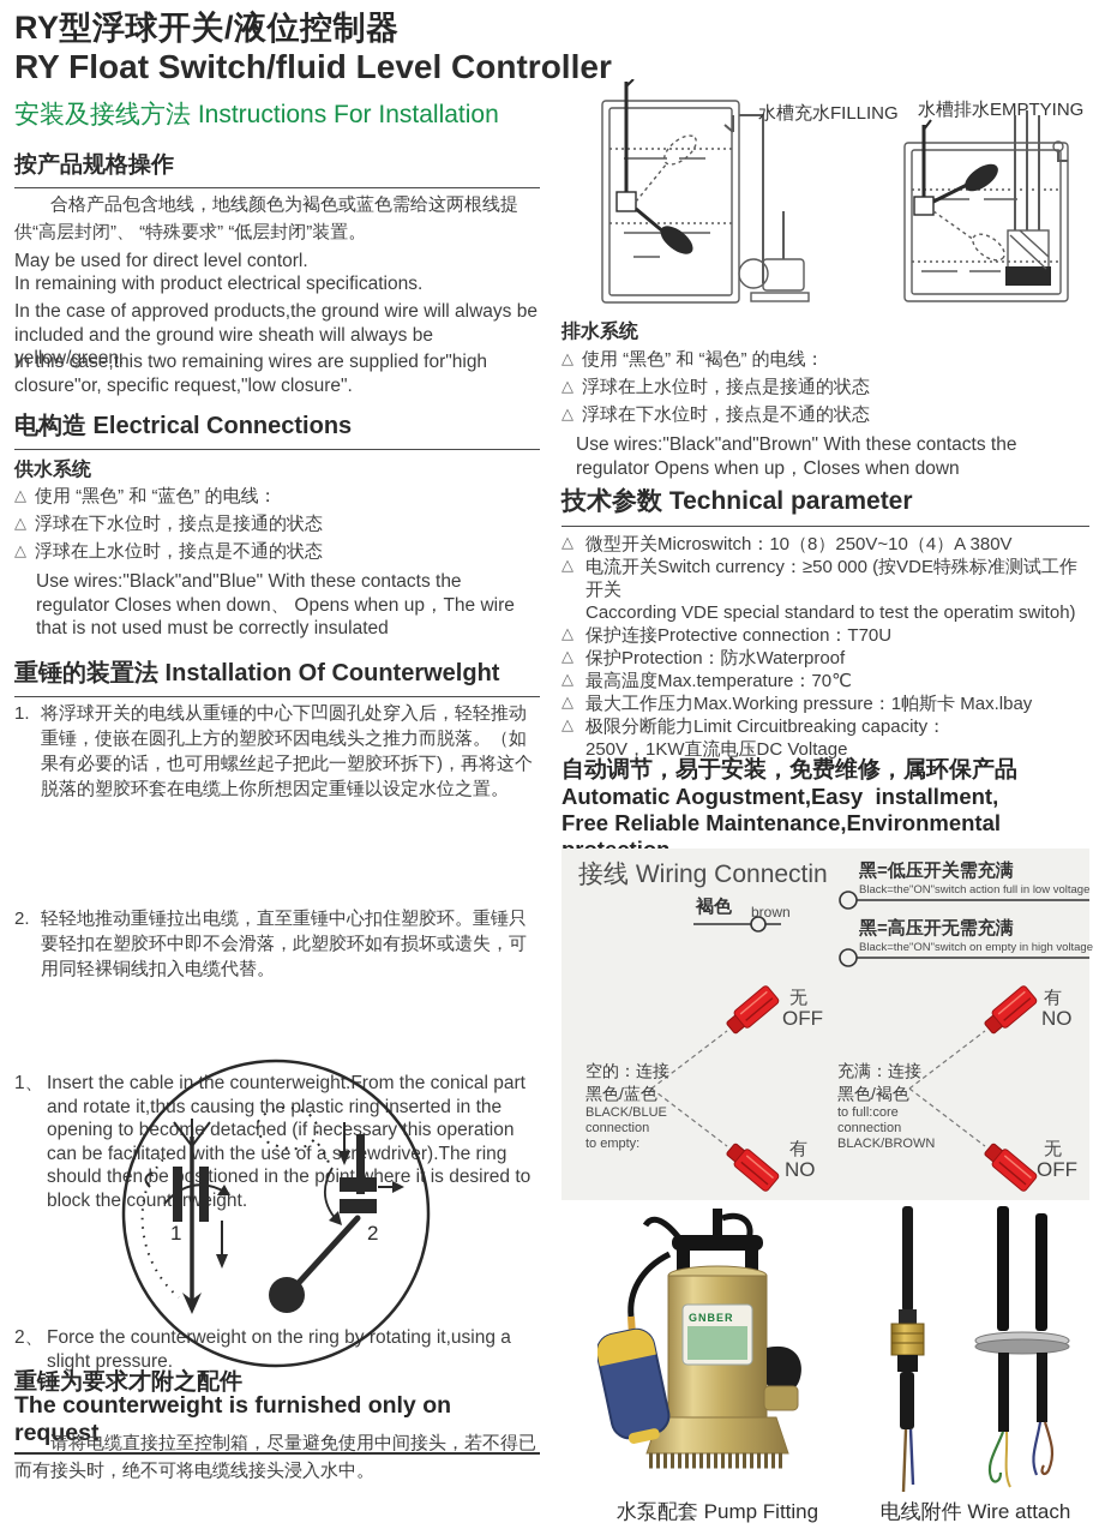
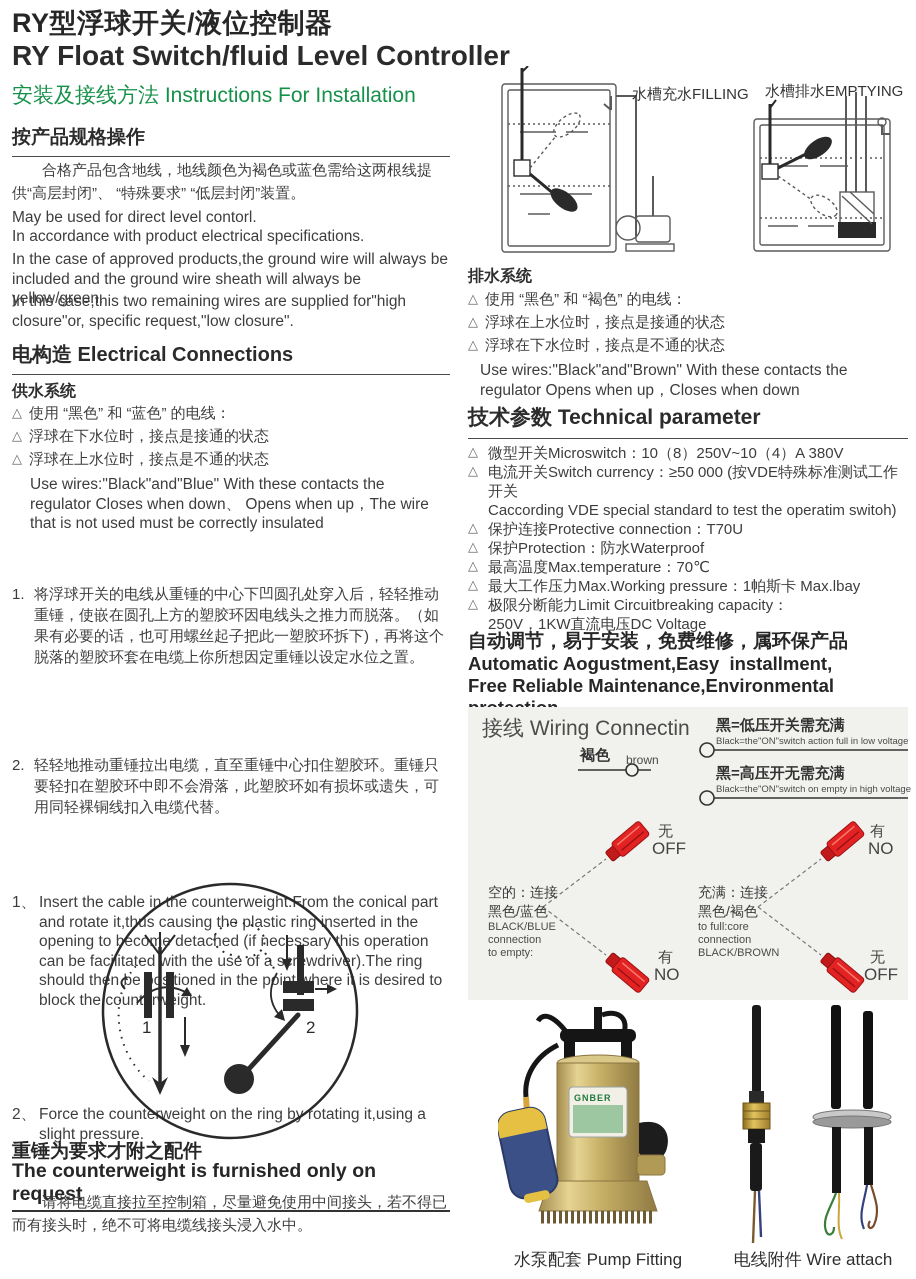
  RY型浮球开关/液位控制器
  RY Float Switch/fluid Level Controller
  安装及接线方法 Instructions For Installation
  按产品规格操作
  合格产品包含地线，地线颜色为褐色或蓝色需给这两根线提供“高层封闭”、 “特殊要求” “低层封闭”装置。
  May be used for direct level contorl.
- In remaining with product electrical specifications.
+ In accordance with product electrical specifications.
  In the case of approved products,the ground wire will always be included and the ground wire sheath will always be yellow/green.
  In this case,this two remaining wires are supplied for"high closure"or, specific request,"low closure".
  电构造 Electrical Connections
  供水系统
  △
  使用 “黑色” 和 “蓝色” 的电线：
  △
  浮球在下水位时，接点是接通的状态
  △
  浮球在上水位时，接点是不通的状态
  Use wires:"Black"and"Blue" With these contacts the regulator Closes when down、 Opens when up，The wire that is not used must be correctly insulated
- 重锤的装置法 Installation Of Counterwelght
  1.
  将浮球开关的电线从重锤的中心下凹圆孔处穿入后，轻轻推动重锤，使嵌在圆孔上方的塑胶环因电线头之推力而脱落。（如果有必要的话，也可用螺丝起子把此一塑胶环拆下)，再将这个脱落的塑胶环套在电缆上你所想因定重锤以设定水位之置。
  2.
  轻轻地推动重锤拉出电缆，直至重锤中心扣住塑胶环。重锤只要轻扣在塑胶环中即不会滑落，此塑胶环如有损坏或遗失，可用同轻裸铜线扣入电缆代替。
  1、
  Insert the cable in the counterweight.rom the conical part and rotate it,thus causing the plastic ring inserted in the opening to become detached (if necessaryhis operation can be faclitated with the use of a srwdrivr).The ring should thn beotioned in the point where i is desired to block the counrwight.
  2、
  Force the counteweight on the ring by rotating it,using a slight pressure.
  1
  2
  重锤为要求才附之配件
  The counterweight is furnished only on request
  请将电缆直接拉至控制箱，尽量避免使用中间接头，若不得已而有接头时，绝不可将电缆线接头浸入水中。
  水槽充水FILLING
  水槽排水EMPTYING
  排水系统
  △
  使用 “黑色” 和 “褐色” 的电线：
  △
  浮球在上水位时，接点是接通的状态
  △
  浮球在下水位时，接点是不通的状态
  Use wires:"Black"and"Brown" With these contacts the regulator Opens when up，Closes when down
  技术参数 Technical parameter
  △
  微型开关Microswitch：10（8）250V~10（4）A 380V
  △
  电流开关Switch currency：≥50 000 (按VDE特殊标准测试工作开关
  Caccording VDE special standard to test the operatim switoh)
  △
  保护连接Protective connection：T70U
  △
  保护Protection：防水Waterproof
  △
  最高温度Max.temperature：70℃
  △
  最大工作压力Max.Working pressure：1帕斯卡 Max.lbay
  △
  极限分断能力Limit Circuitbreaking capacity：
  250V，1KW直流电压DC Voltage
  自动调节，易于安装，免费维修，属环保产品
  Automatic Aogustment,Easy installment,
  Free Reliable Maintenance,Environmental
  接线 Wiring Connectin
  褐色
  brown
  黑=低压开关需充满
  Black=the"ON"switch action full in low voltage
  黑=高压开无需充满
  Black=the"ON"switch on empty in high voltage
  无
  OFF
  有
  NO
  空的：连接
  黑色/蓝色
  BLACK/BLUE
  connection
  to empty:
  有
  NO
  无
  OFF
  充满：连接
  黑色/褐色
  to full:core
  connection
  BLACK/BROWN
  GNBER
  水泵配套 Pump Fitting
  电线附件 Wire attach
